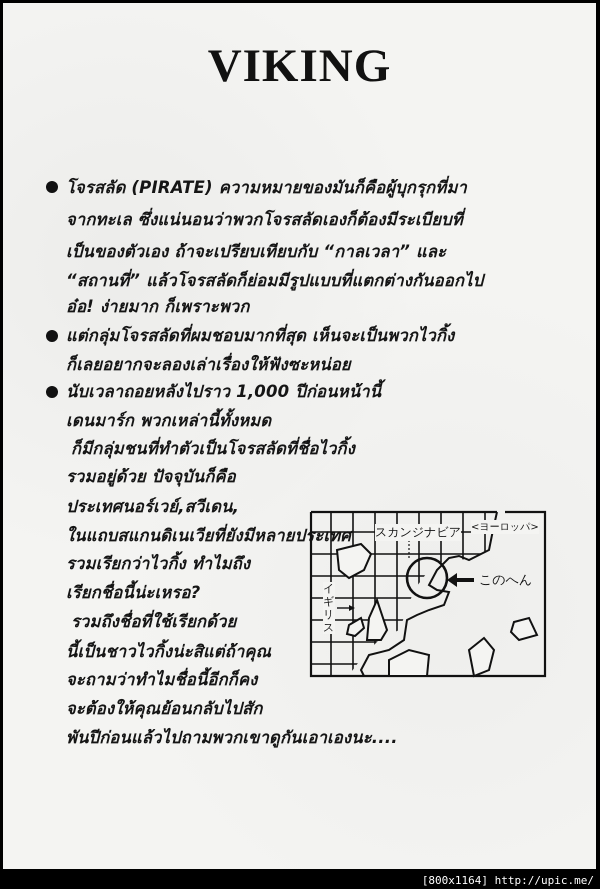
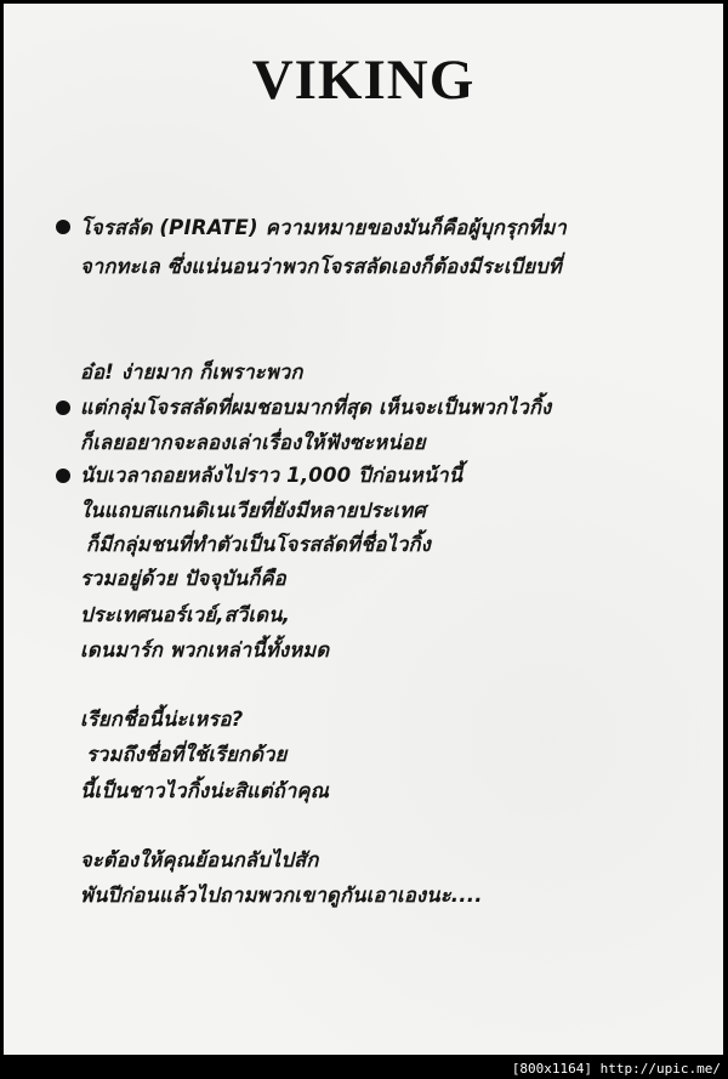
  VIKING
  โจรสลัด (PIRATE) ความหมายของมันก็คือผู้บุกรุกที่มา
  จากทะเล ซึ่งแน่นอนว่าพวกโจรสลัดเองก็ต้องมีระเบียบที่
- เป็นของตัวเอง ถ้าจะเปรียบเทียบกับ “กาลเวลา” และ
- “สถานที่” แล้วโจรสลัดก็ย่อมมีรูปแบบที่แตกต่างกันออกไป
  อ๋อ! ง่ายมาก ก็เพราะพวก
  แต่กลุ่มโจรสลัดที่ผมชอบมากที่สุด เห็นจะเป็นพวกไวกิ้ง
  ก็เลยอยากจะลองเล่าเรื่องให้ฟังซะหน่อย
  นับเวลาถอยหลังไปราว 1,000 ปีก่อนหน้านี้
- เดนมาร์ก พวกเหล่านี้ทั้งหมด
+ ในแถบสแกนดิเนเวียที่ยังมีหลายประเทศ
  ก็มีกลุ่มชนที่ทำตัวเป็นโจรสลัดที่ชื่อไวกิ้ง
  รวมอยู่ด้วย ปัจจุบันก็คือ
  ประเทศนอร์เวย์,สวีเดน,
- ในแถบสแกนดิเนเวียที่ยังมีหลายประเทศ
+ เดนมาร์ก พวกเหล่านี้ทั้งหมด
- รวมเรียกว่าไวกิ้ง ทำไมถึง
  เรียกชื่อนี้น่ะเหรอ?
  รวมถึงชื่อที่ใช้เรียกด้วย
  นี้เป็นชาวไวกิ้งน่ะสิแต่ถ้าคุณ
- จะถามว่าทำไมชื่อนี้อีกก็คง
  จะต้องให้คุณย้อนกลับไปสัก
  พันปีก่อนแล้วไปถามพวกเขาดูกันเอาเองนะ....
- スカンジナビア
- <ヨーロッパ>
- このへん
- イギリス
  [800x1164] http://upic.me/
